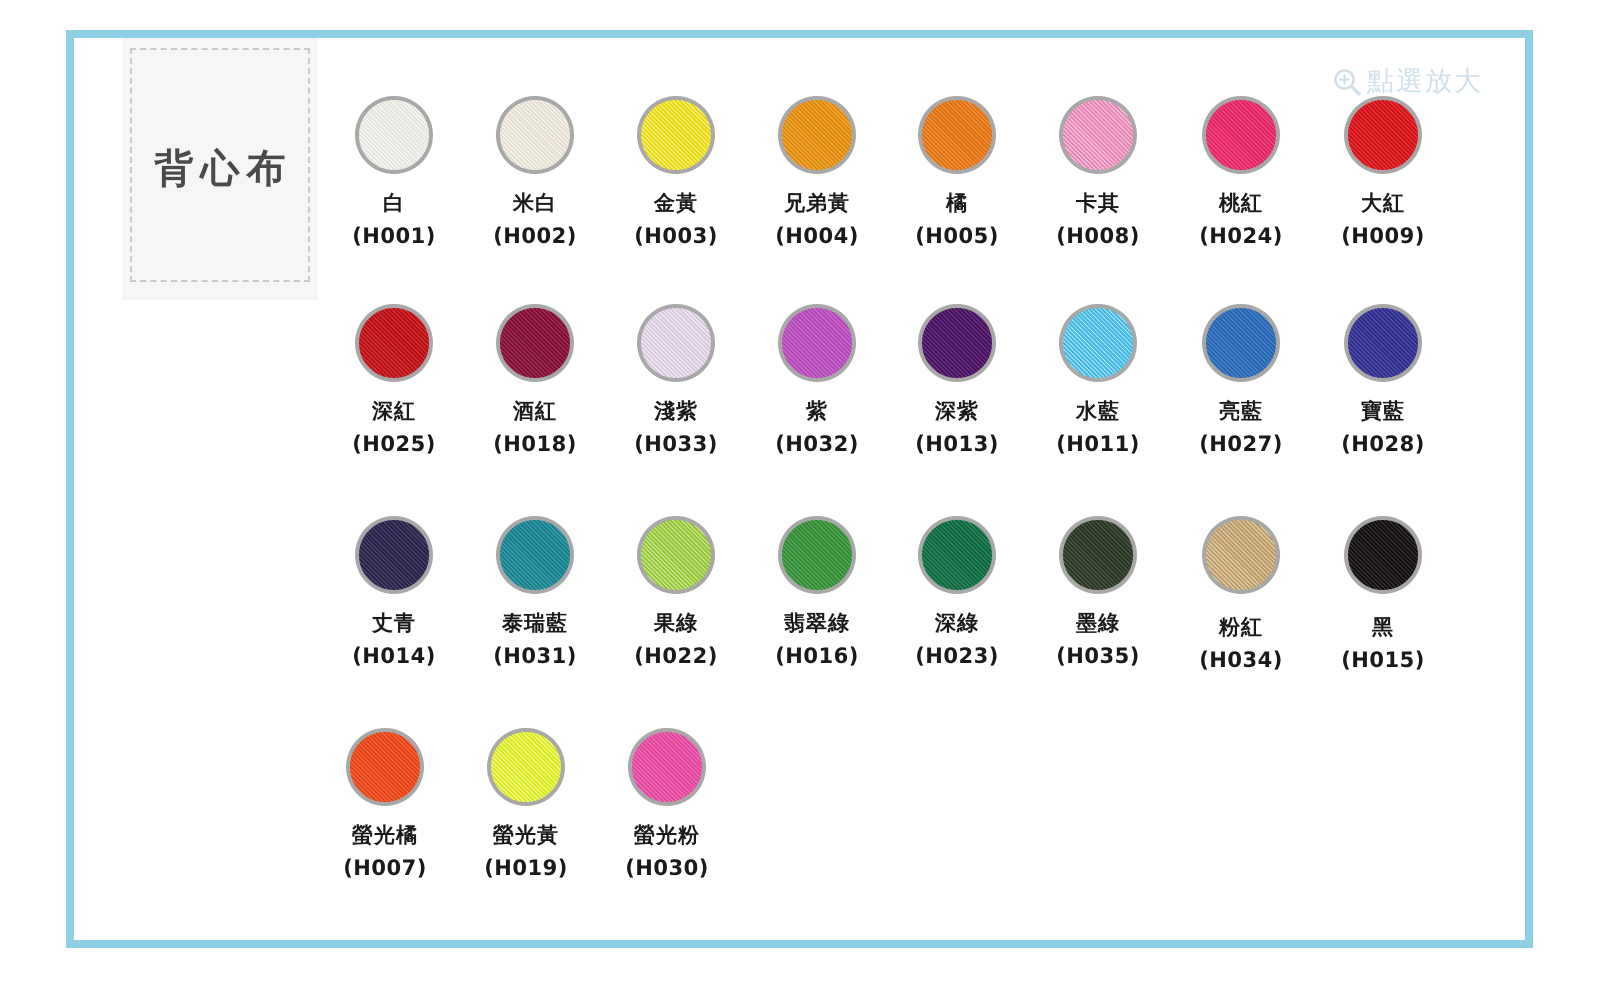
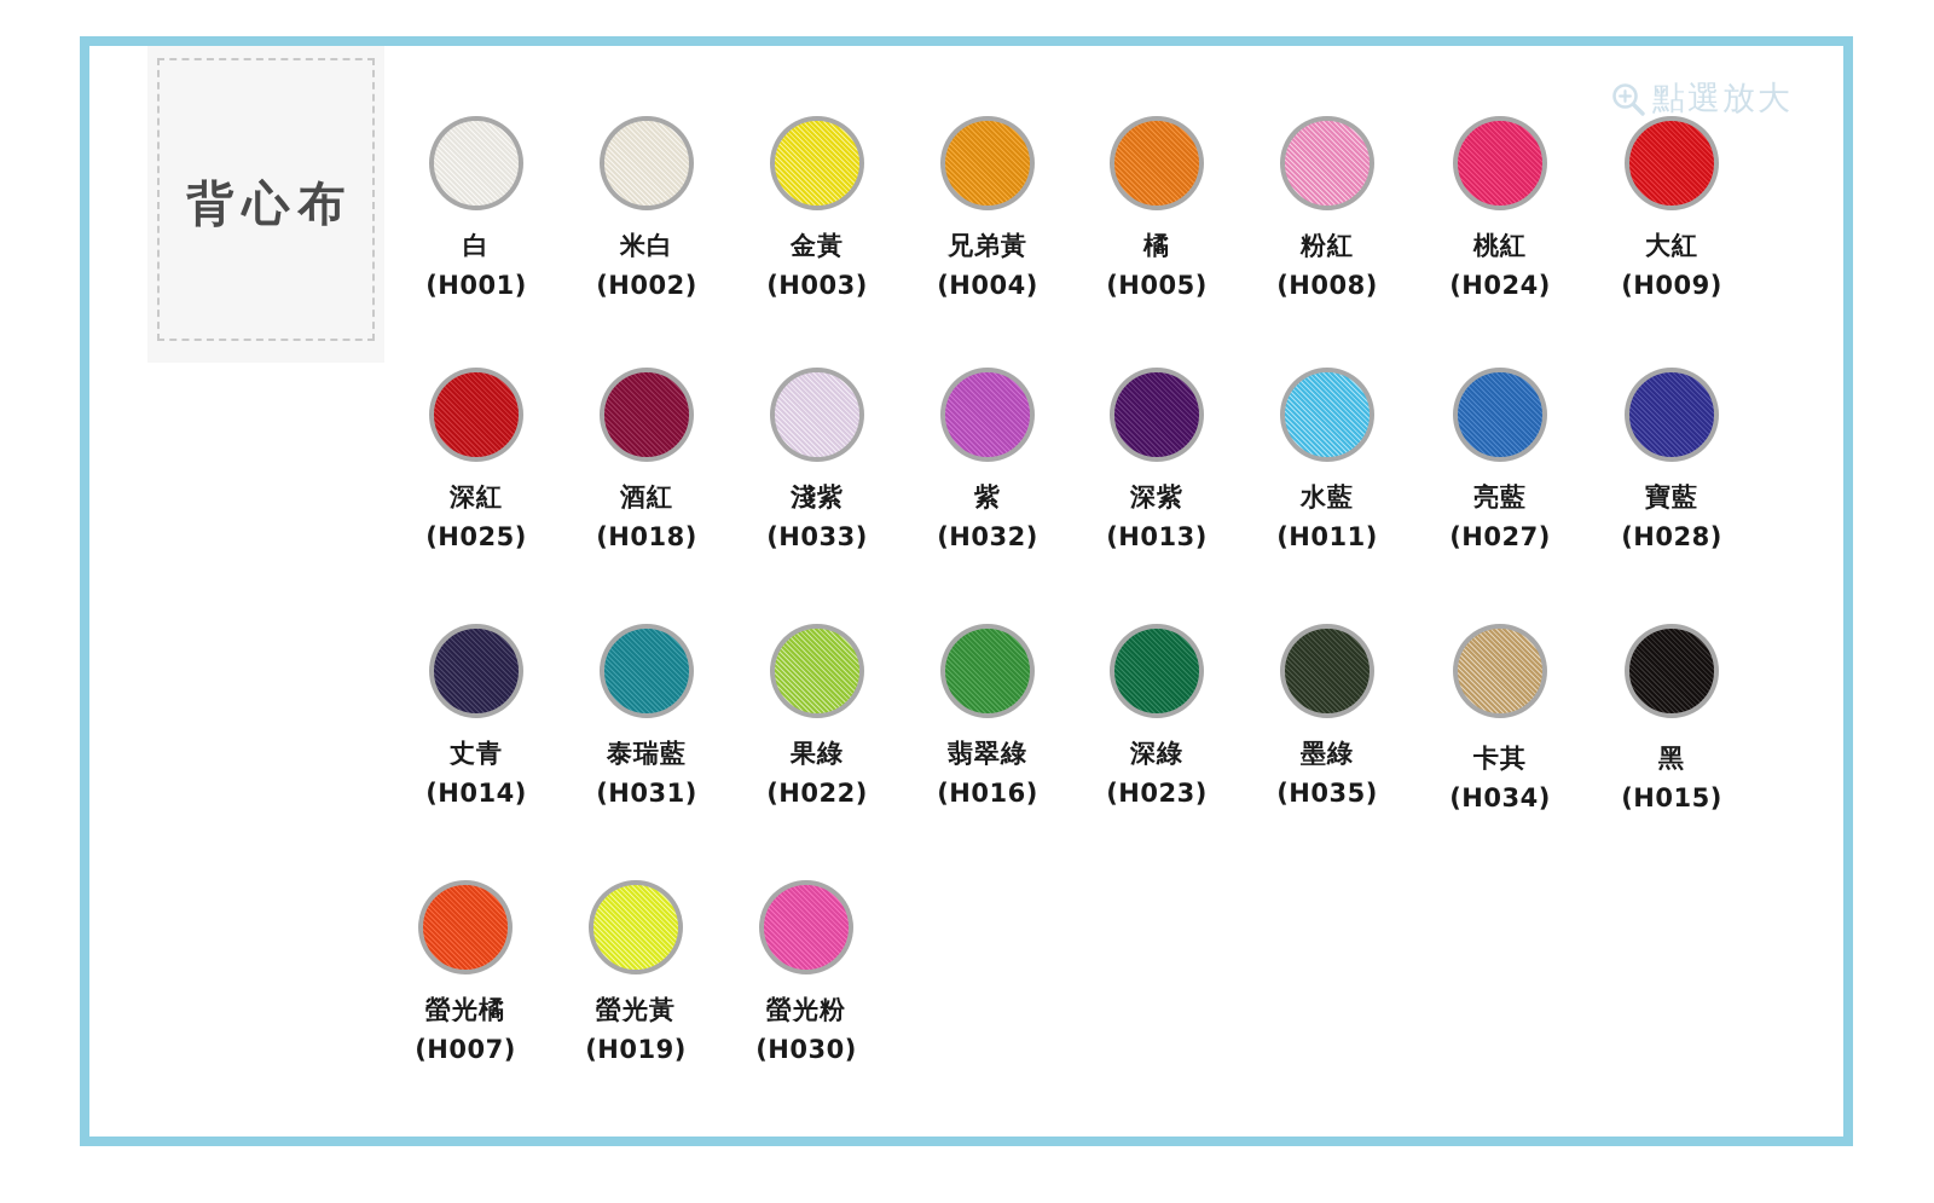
  背心布
  點選放大
  白
  (H001)
  米白
  (H002)
  金黃
  (H003)
  兄弟黃
  (H004)
  橘
  (H005)
- 卡其
+ 粉紅
  (H008)
  桃紅
  (H024)
  大紅
  (H009)
  深紅
  (H025)
  酒紅
  (H018)
  淺紫
  (H033)
  紫
  (H032)
  深紫
  (H013)
  水藍
  (H011)
  亮藍
  (H027)
  寶藍
  (H028)
  丈青
  (H014)
  泰瑞藍
  (H031)
  果綠
  (H022)
  翡翠綠
  (H016)
  深綠
  (H023)
  墨綠
  (H035)
- 粉紅
+ 卡其
  (H034)
  黑
  (H015)
  螢光橘
  (H007)
  螢光黃
  (H019)
  螢光粉
  (H030)
